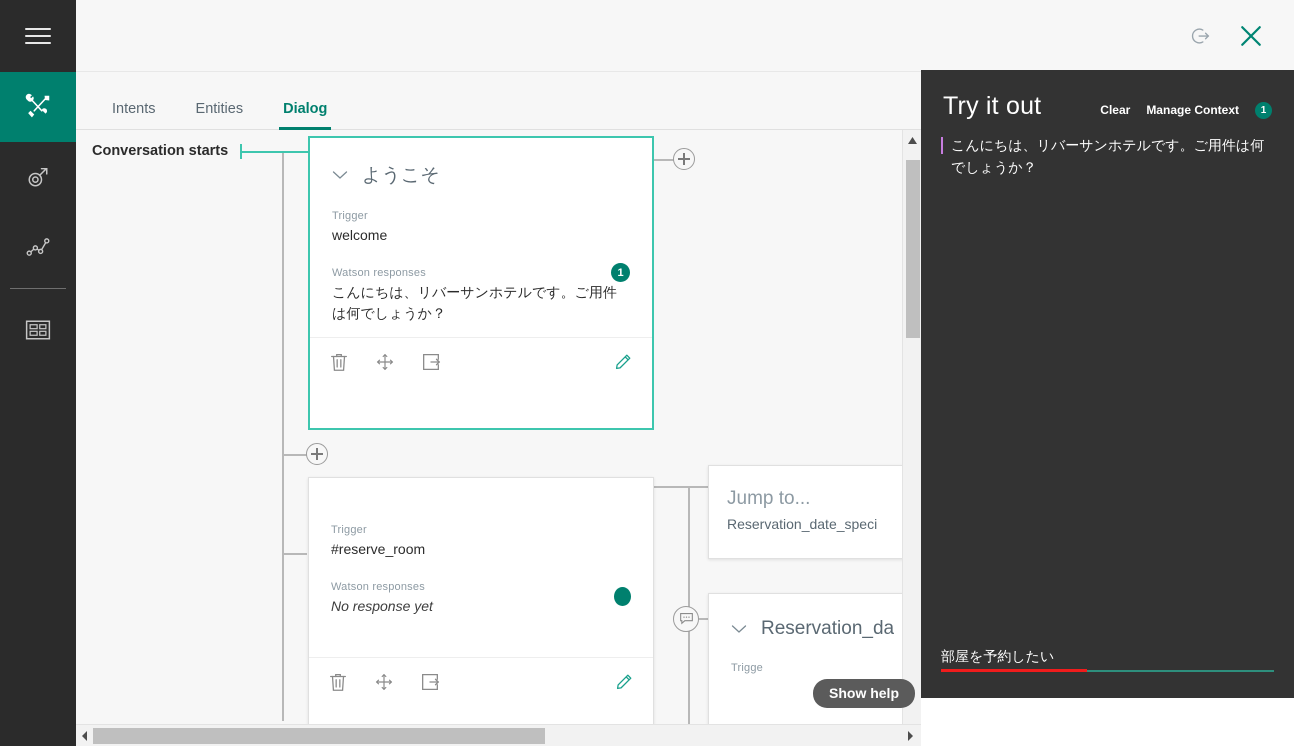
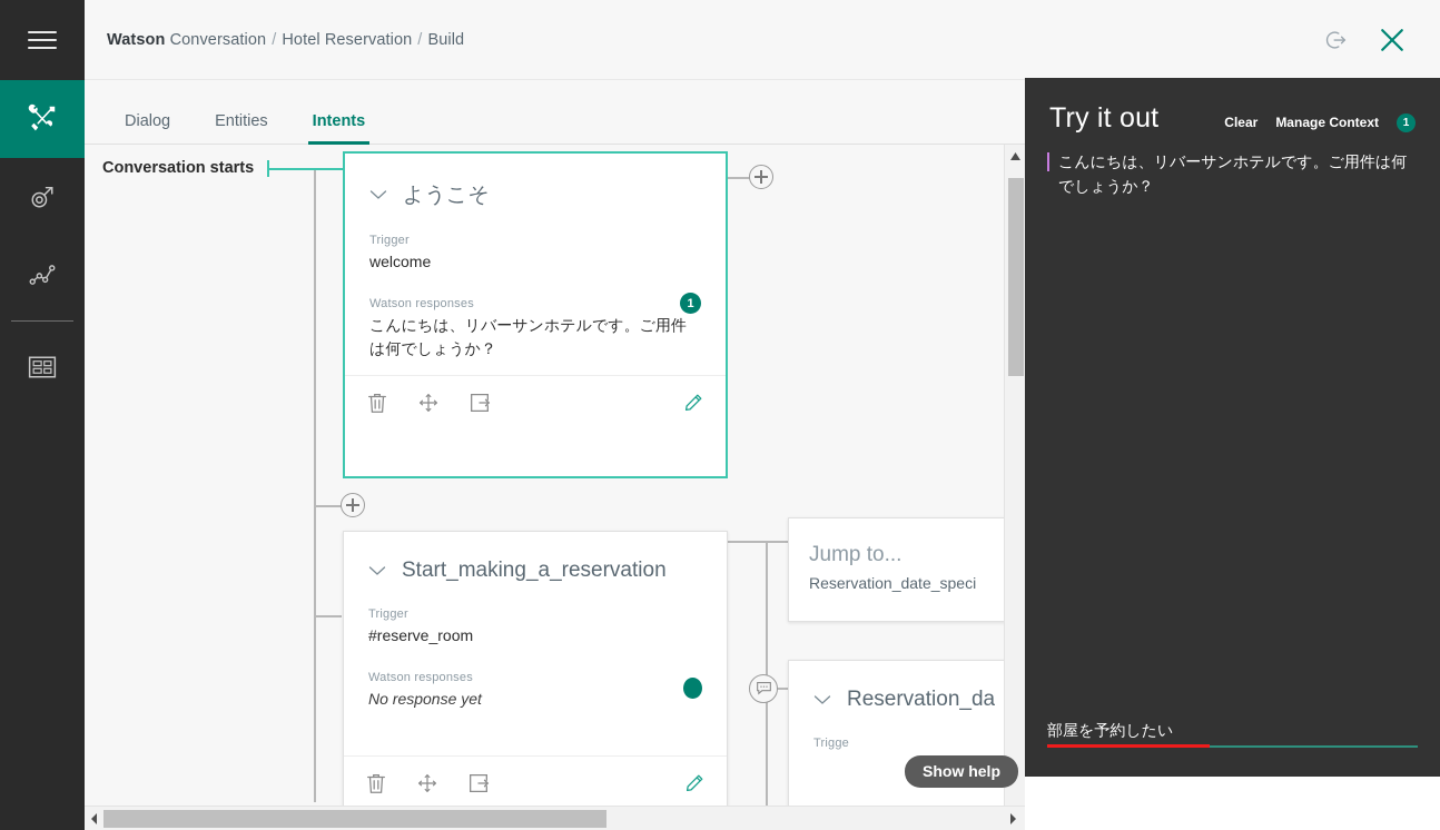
+ Watson Conversation / Hotel Reservation / Build
- Intents
+ Dialog
  Entities
- Dialog
+ Intents
  Conversation starts
  ようこそ
  Trigger
  welcome
  Watson responses
  1
  こんにちは、リバーサンホテルです。ご用件は何でしょうか？
+ Start_making_a_reservation
  Trigger
  #reserve_room
  Watson responses
  No response yet
  Jump to...
  Reservation_date_speci
  Reservation_da
  Trigge
  Show help
  Try it out
  Clear
  Manage Context
  1
  こんにちは、リバーサンホテルです。ご用件は何でしょうか？
  部屋を予約したい
